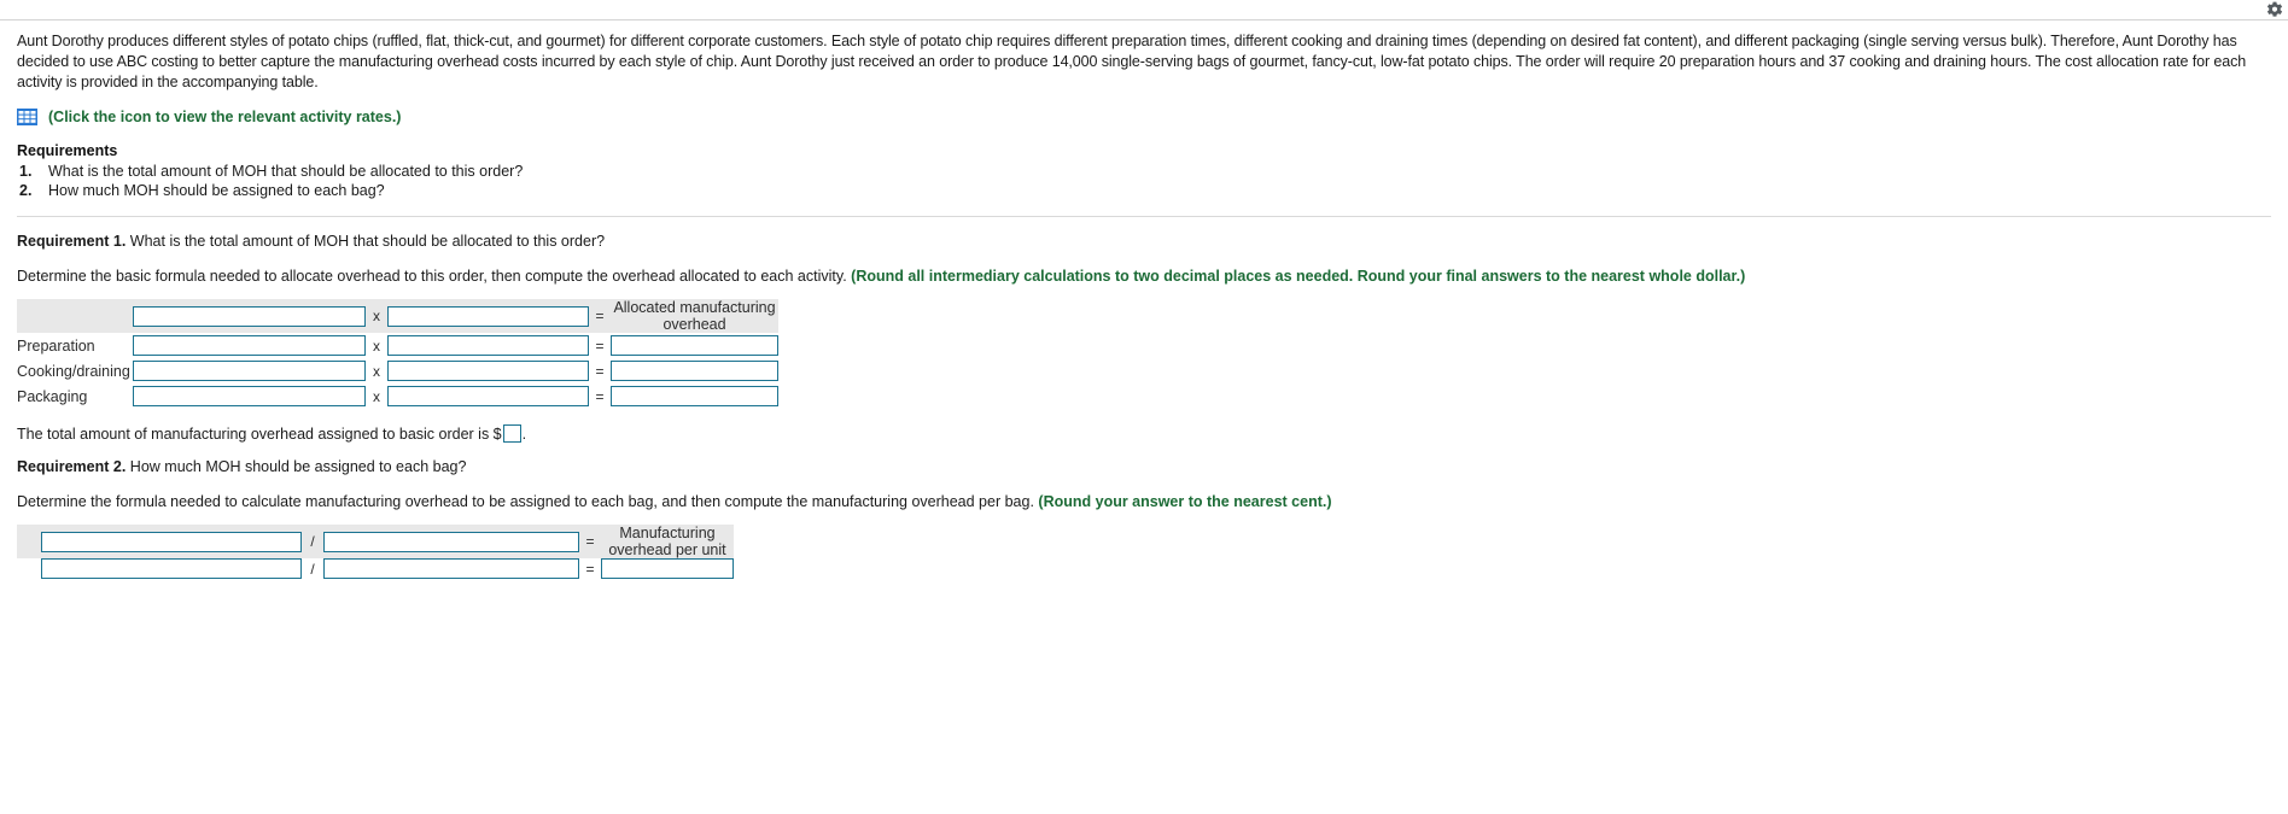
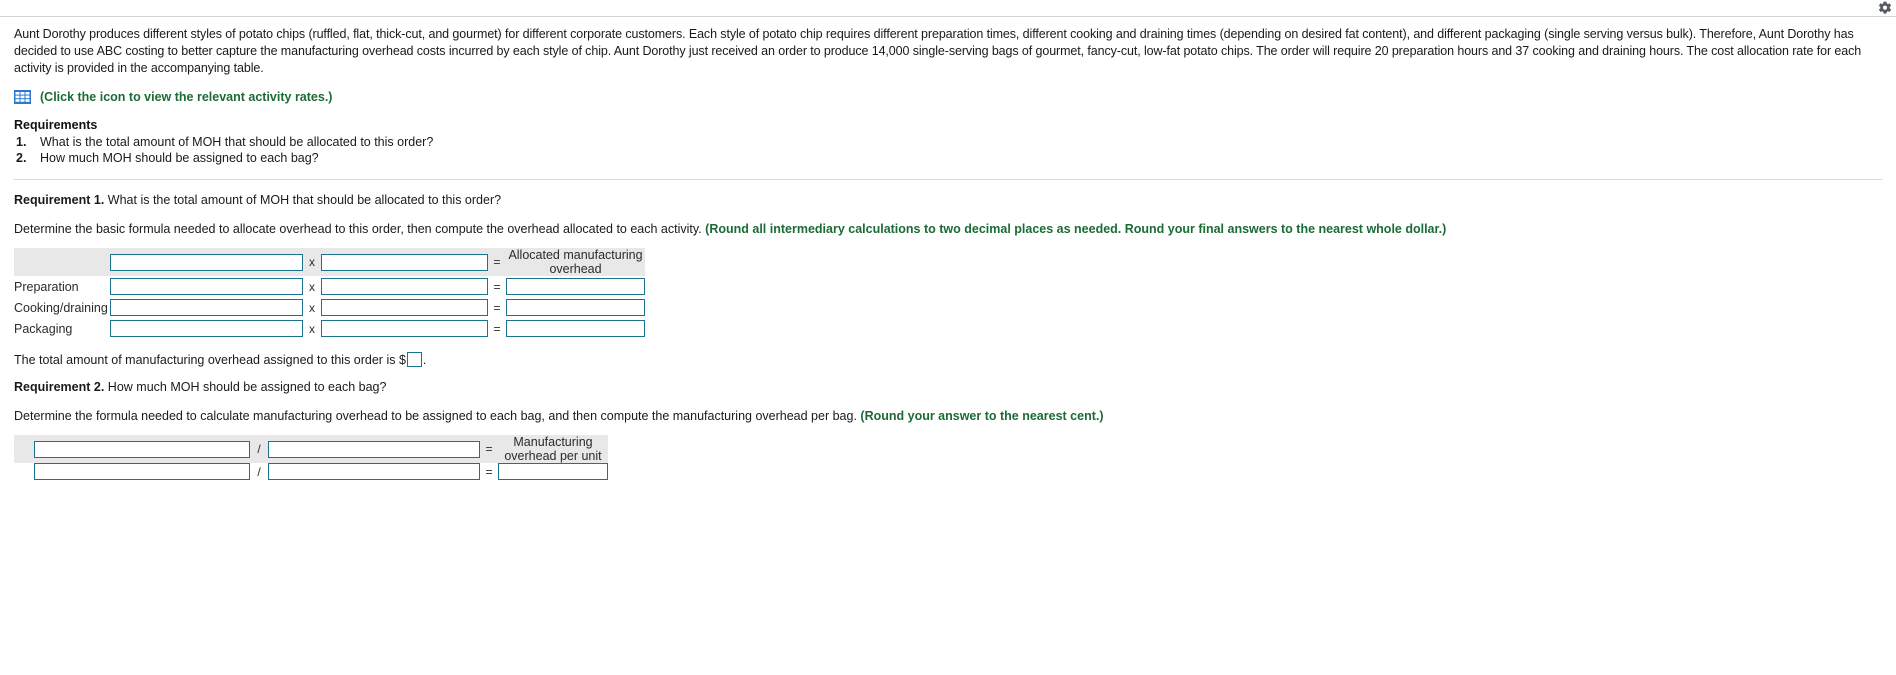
  Aunt Dorothy produces different styles of potato chips (ruffled, flat, thick-cut, and gourmet) for different corporate customers. Each style of potato chip requires different preparation times, different cooking and draining times (depending on desired fat content), and different packaging (single serving versus bulk). Therefore, Aunt Dorothy has decided to use ABC costing to better capture the manufacturing overhead costs incurred by each style of chip. Aunt Dorothy just received an order to produce 14,000 single-serving bags of gourmet, fancy-cut, low-fat potato chips. The order will require 20 preparation hours and 37 cooking and draining hours. The cost allocation rate for each activity is provided in the accompanying table.
  (Click the icon to view the relevant activity rates.)
  Requirements
  1.
  What is the total amount of MOH that should be allocated to this order?
  2.
  How much MOH should be assigned to each bag?
  Requirement 1. What is the total amount of MOH that should be allocated to this order?
  Determine the basic formula needed to allocate overhead to this order, then compute the overhead allocated to each activity. (Round all intermediary calculations to two decimal places as needed. Round your final answers to the nearest whole dollar.)
  		x		=	Allocated manufacturing overhead
  Preparation		x		=
  Cooking/draining		x		=
  Packaging		x		=
- The total amount of manufacturing overhead assigned to basic order is $
+ The total amount of manufacturing overhead assigned to this order is $
  .
  Requirement 2. How much MOH should be assigned to each bag?
  Determine the formula needed to calculate manufacturing overhead to be assigned to each bag, and then compute the manufacturing overhead per bag. (Round your answer to the nearest cent.)
  		/		=	Manufacturing overhead per unit
  		/		=
